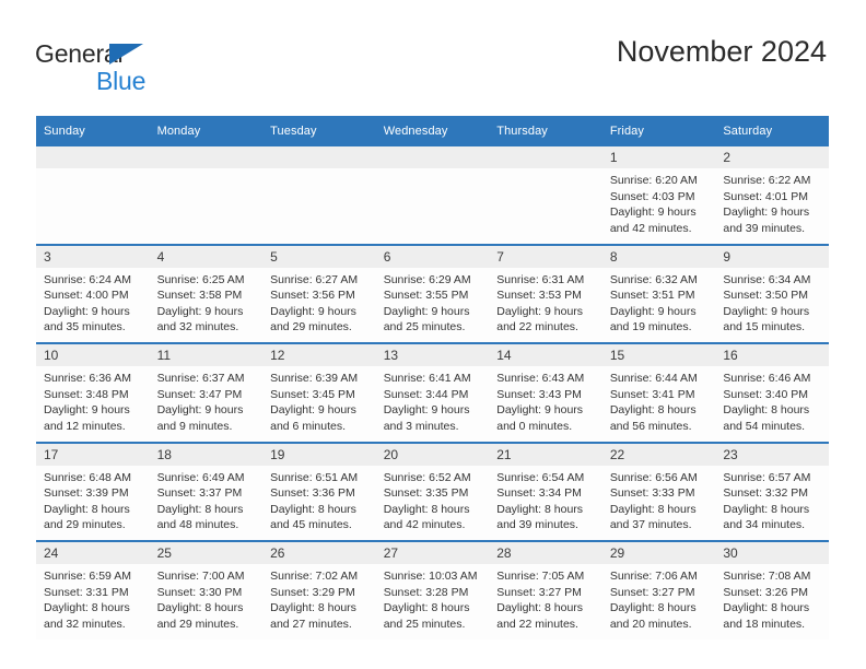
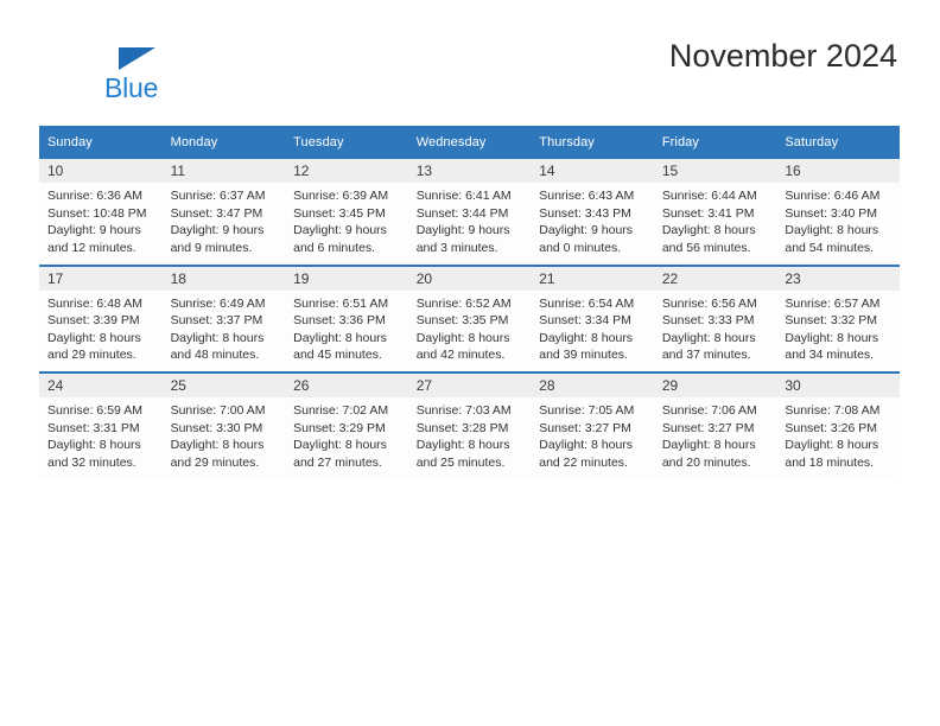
- General
  Blue
  November 2024
  Sunday	Monday	Tuesday	Wednesday	Thursday	Friday	Saturday
- 					1Sunrise: 6:20 AMSunset: 4:03 PMDaylight: 9 hoursand 42 minutes.	2Sunrise: 6:22 AMSunset: 4:01 PMDaylight: 9 hoursand 39 minutes.
- 3Sunrise: 6:24 AMSunset: 4:00 PMDaylight: 9 hoursand 35 minutes.	4Sunrise: 6:25 AMSunset: 3:58 PMDaylight: 9 hoursand 32 minutes.	5Sunrise: 6:27 AMSunset: 3:56 PMDaylight: 9 hoursand 29 minutes.	6Sunrise: 6:29 AMSunset: 3:55 PMDaylight: 9 hoursand 25 minutes.	7Sunrise: 6:31 AMSunset: 3:53 PMDaylight: 9 hoursand 22 minutes.	8Sunrise: 6:32 AMSunset: 3:51 PMDaylight: 9 hoursand 19 minutes.	9Sunrise: 6:34 AMSunset: 3:50 PMDaylight: 9 hoursand 15 minutes.
- 10Sunrise: 6:36 AMSunset: 3:48 PMDaylight: 9 hoursand 12 minutes.	11Sunrise: 6:37 AMSunset: 3:47 PMDaylight: 9 hoursand 9 minutes.	12Sunrise: 6:39 AMSunset: 3:45 PMDaylight: 9 hoursand 6 minutes.	13Sunrise: 6:41 AMSunset: 3:44 PMDaylight: 9 hoursand 3 minutes.	14Sunrise: 6:43 AMSunset: 3:43 PMDaylight: 9 hoursand 0 minutes.	15Sunrise: 6:44 AMSunset: 3:41 PMDaylight: 8 hoursand 56 minutes.	16Sunrise: 6:46 AMSunset: 3:40 PMDaylight: 8 hoursand 54 minutes.
+ 10Sunrise: 6:36 AMSunset: 10:48 PMDaylight: 9 hoursand 12 minutes.	11Sunrise: 6:37 AMSunset: 3:47 PMDaylight: 9 hoursand 9 minutes.	12Sunrise: 6:39 AMSunset: 3:45 PMDaylight: 9 hoursand 6 minutes.	13Sunrise: 6:41 AMSunset: 3:44 PMDaylight: 9 hoursand 3 minutes.	14Sunrise: 6:43 AMSunset: 3:43 PMDaylight: 9 hoursand 0 minutes.	15Sunrise: 6:44 AMSunset: 3:41 PMDaylight: 8 hoursand 56 minutes.	16Sunrise: 6:46 AMSunset: 3:40 PMDaylight: 8 hoursand 54 minutes.
  17Sunrise: 6:48 AMSunset: 3:39 PMDaylight: 8 hoursand 29 minutes.	18Sunrise: 6:49 AMSunset: 3:37 PMDaylight: 8 hoursand 48 minutes.	19Sunrise: 6:51 AMSunset: 3:36 PMDaylight: 8 hoursand 45 minutes.	20Sunrise: 6:52 AMSunset: 3:35 PMDaylight: 8 hoursand 42 minutes.	21Sunrise: 6:54 AMSunset: 3:34 PMDaylight: 8 hoursand 39 minutes.	22Sunrise: 6:56 AMSunset: 3:33 PMDaylight: 8 hoursand 37 minutes.	23Sunrise: 6:57 AMSunset: 3:32 PMDaylight: 8 hoursand 34 minutes.
- 24Sunrise: 6:59 AMSunset: 3:31 PMDaylight: 8 hoursand 32 minutes.	25Sunrise: 7:00 AMSunset: 3:30 PMDaylight: 8 hoursand 29 minutes.	26Sunrise: 7:02 AMSunset: 3:29 PMDaylight: 8 hoursand 27 minutes.	27Sunrise: 10:03 AMSunset: 3:28 PMDaylight: 8 hoursand 25 minutes.	28Sunrise: 7:05 AMSunset: 3:27 PMDaylight: 8 hoursand 22 minutes.	29Sunrise: 7:06 AMSunset: 3:27 PMDaylight: 8 hoursand 20 minutes.	30Sunrise: 7:08 AMSunset: 3:26 PMDaylight: 8 hoursand 18 minutes.
+ 24Sunrise: 6:59 AMSunset: 3:31 PMDaylight: 8 hoursand 32 minutes.	25Sunrise: 7:00 AMSunset: 3:30 PMDaylight: 8 hoursand 29 minutes.	26Sunrise: 7:02 AMSunset: 3:29 PMDaylight: 8 hoursand 27 minutes.	27Sunrise: 7:03 AMSunset: 3:28 PMDaylight: 8 hoursand 25 minutes.	28Sunrise: 7:05 AMSunset: 3:27 PMDaylight: 8 hoursand 22 minutes.	29Sunrise: 7:06 AMSunset: 3:27 PMDaylight: 8 hoursand 20 minutes.	30Sunrise: 7:08 AMSunset: 3:26 PMDaylight: 8 hoursand 18 minutes.
